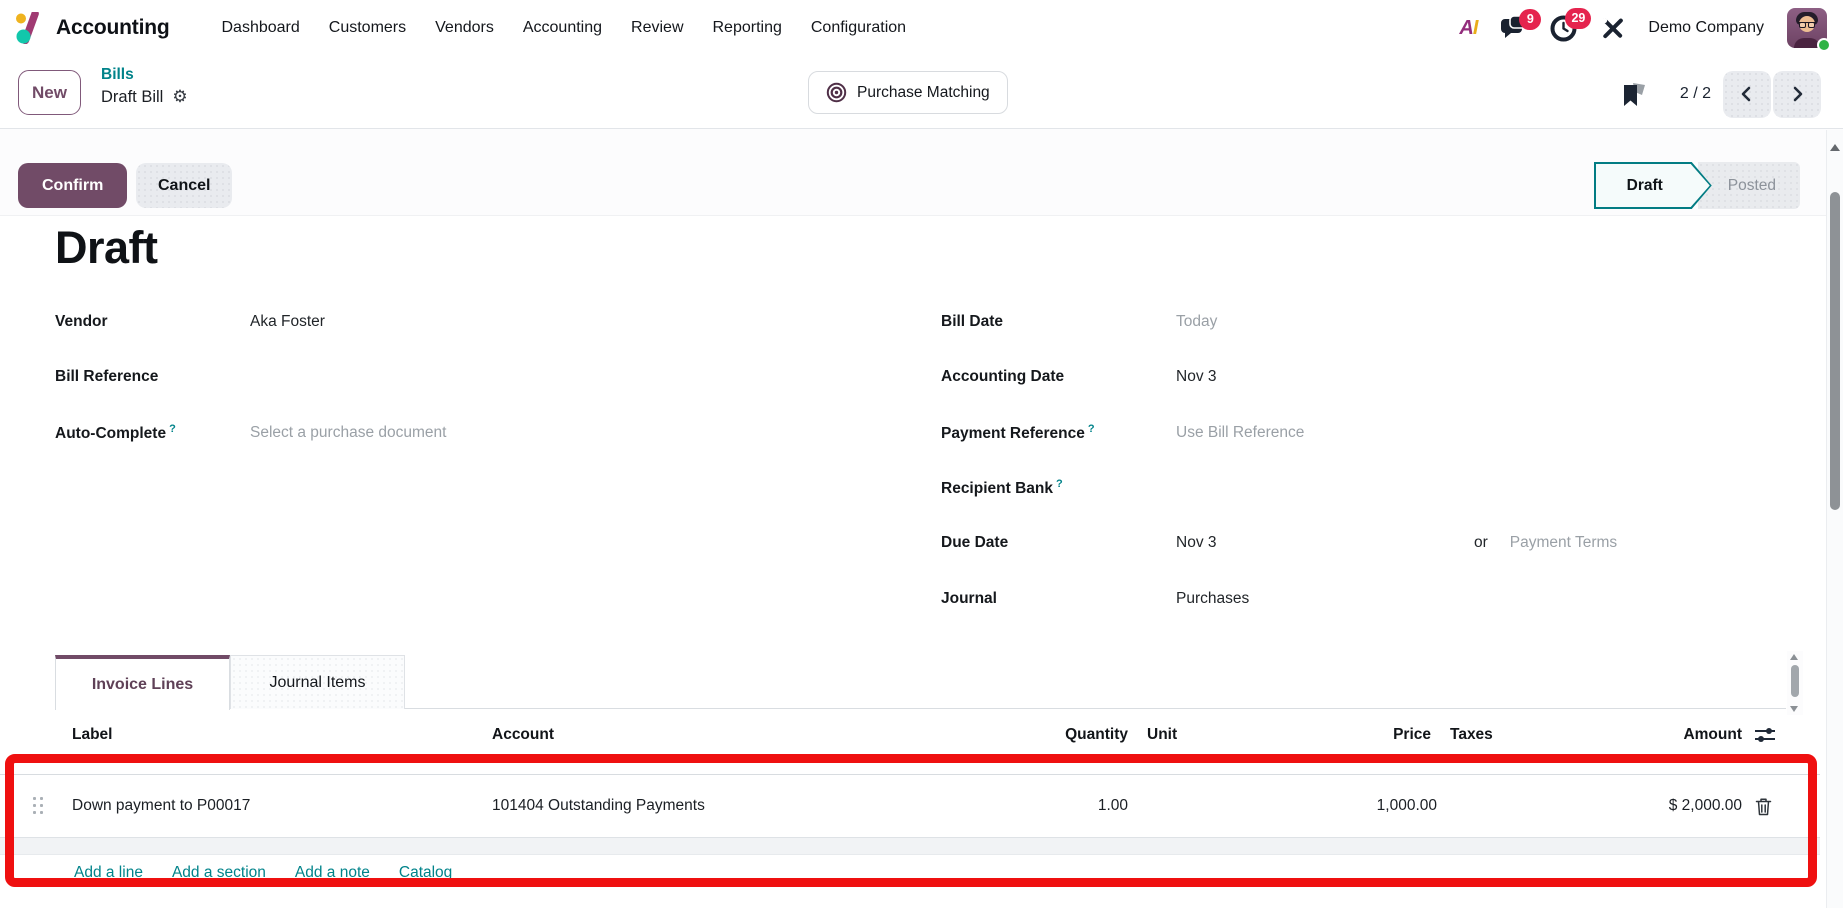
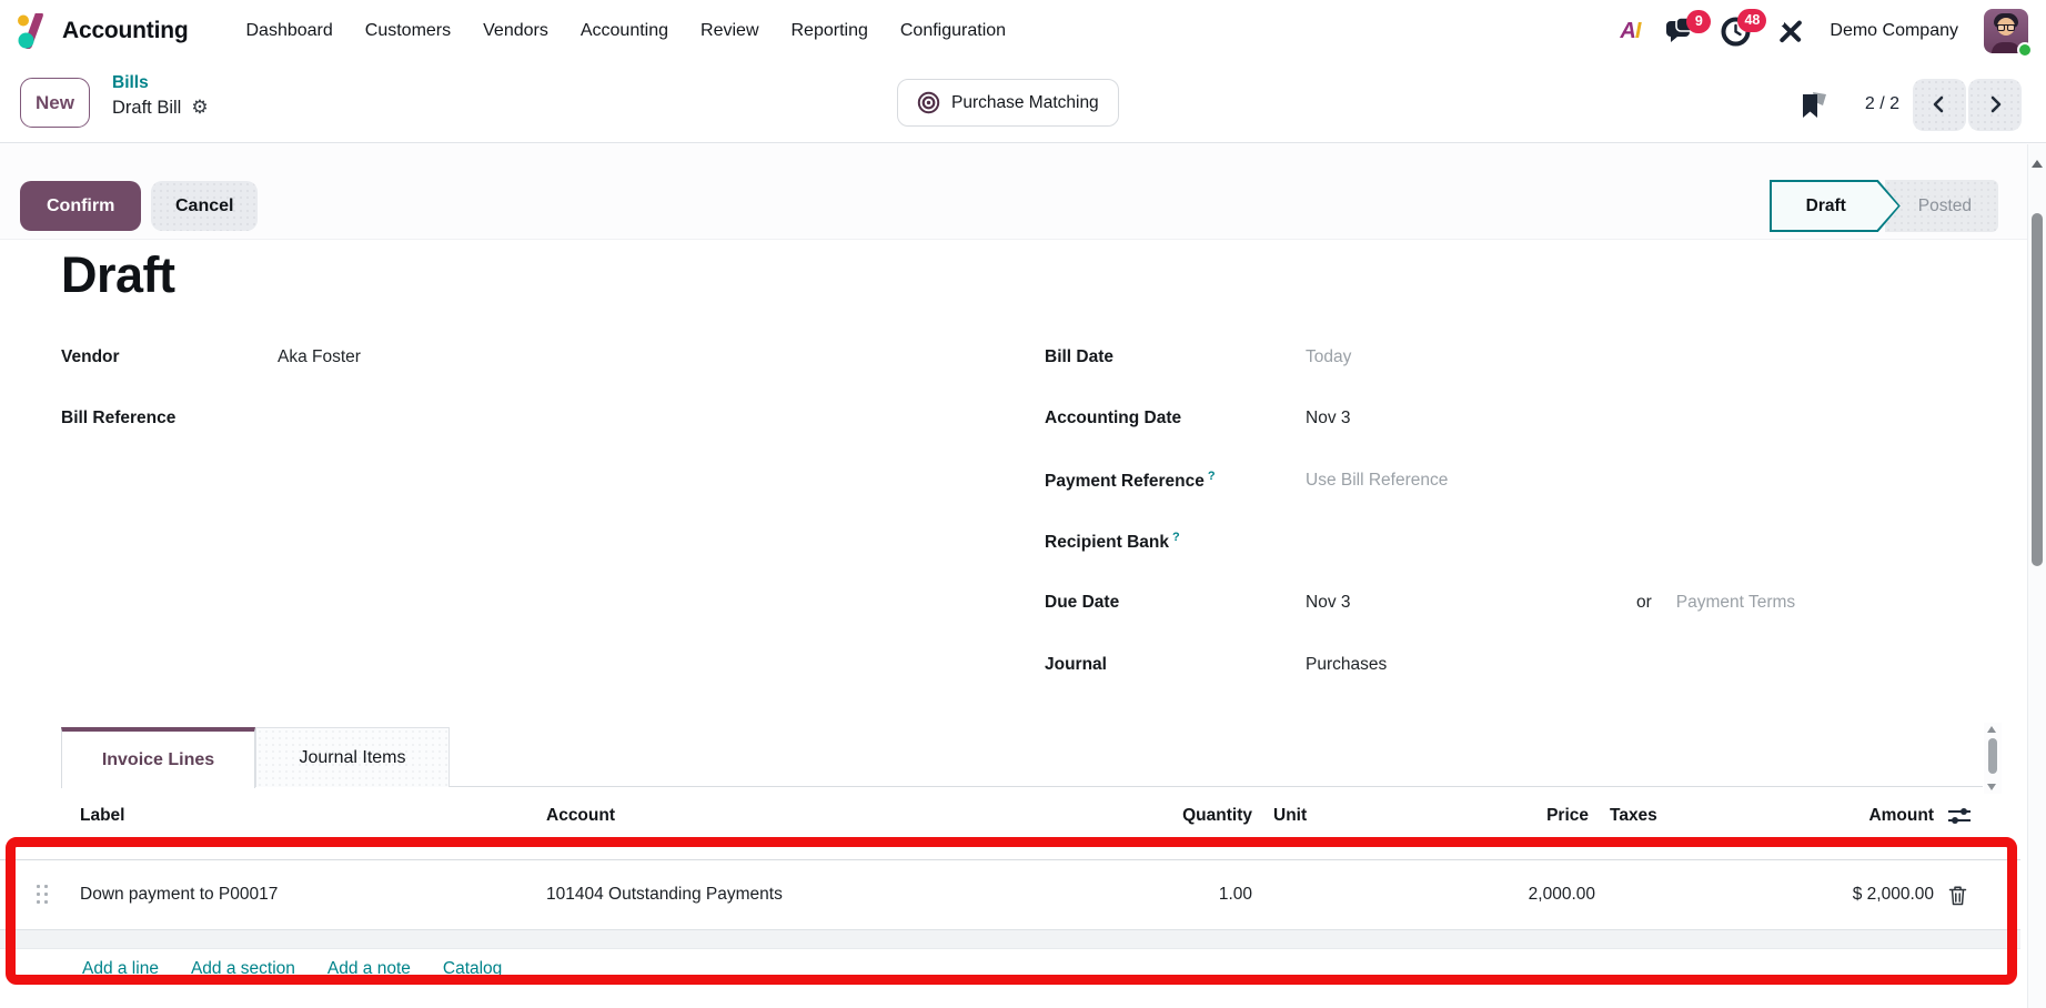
  Accounting
  Dashboard
  Customers
  Vendors
  Accounting
  Review
  Reporting
  Configuration
  AI
  9
- 29
+ 48
  Demo Company
  New
  Bills
  Draft Bill
  ⚙
  Purchase Matching
  2 / 2
  Confirm
  Cancel
  Draft
  Posted
  Draft
  Vendor
  Aka Foster
  Bill Reference
- Auto-Complete ?
- Select a purchase document
  Bill Date
  Today
  Accounting Date
  Nov 3
  Payment Reference ?
  Use Bill Reference
  Recipient Bank ?
  Due Date
  Nov 3
  or
  Payment Terms
  Journal
  Purchases
  Invoice Lines
  Journal Items
  Label
  Account
  Quantity
  Unit
  Price
  Taxes
  Amount
  Down payment to P00017
  101404 Outstanding Payments
  1.00
- 1,000.00
+ 2,000.00
  $ 2,000.00
  Add a line
  Add a section
  Add a note
  Catalog
